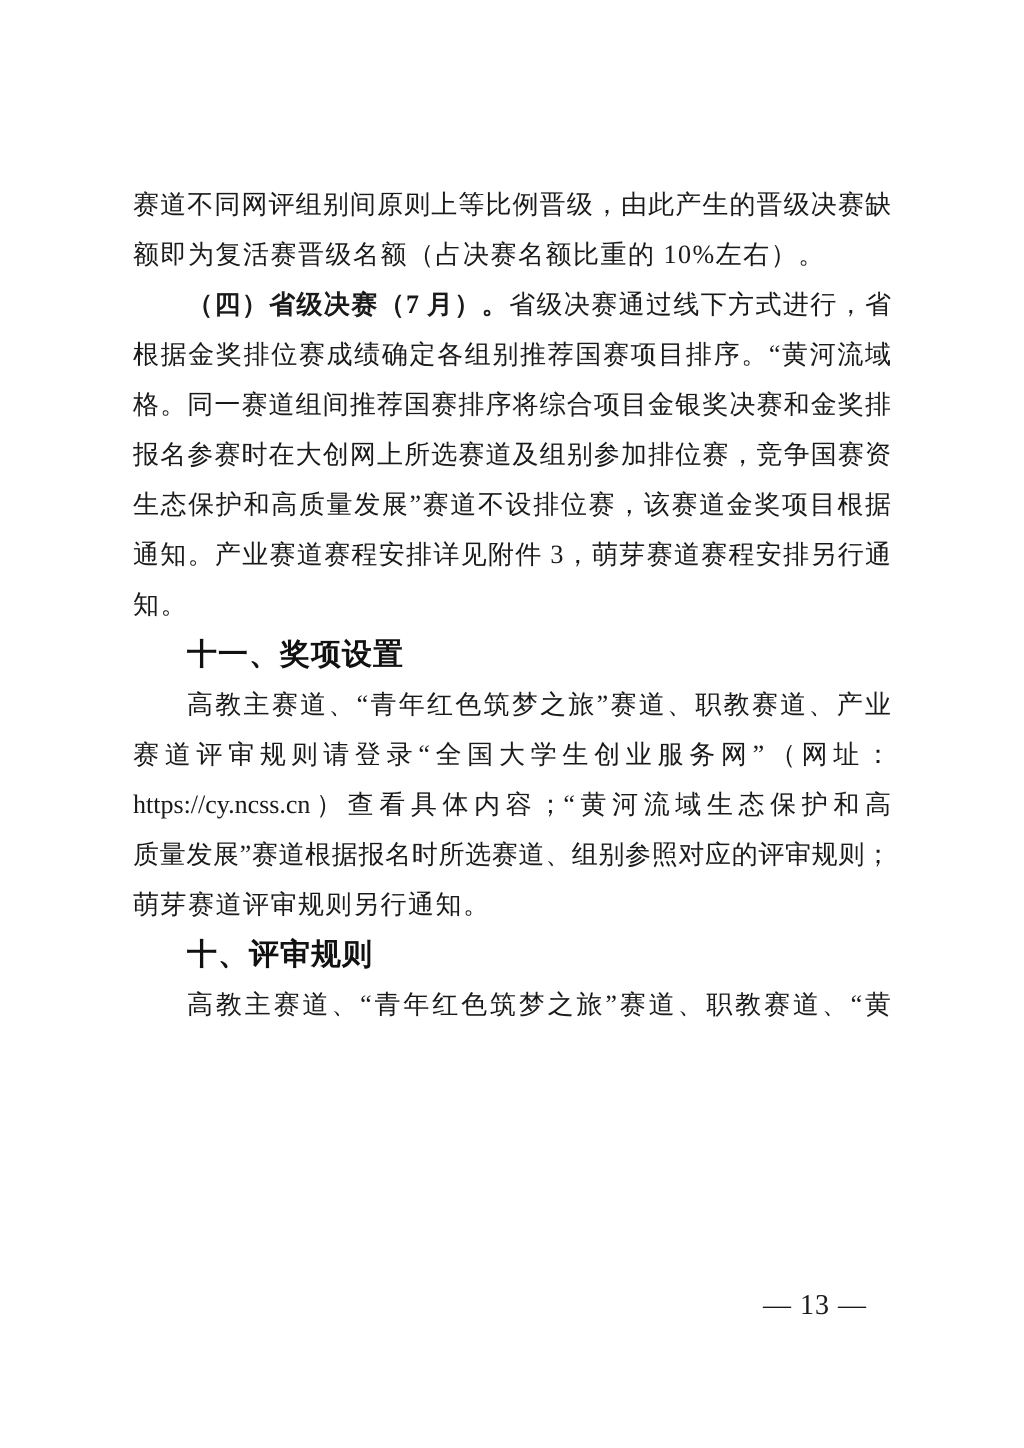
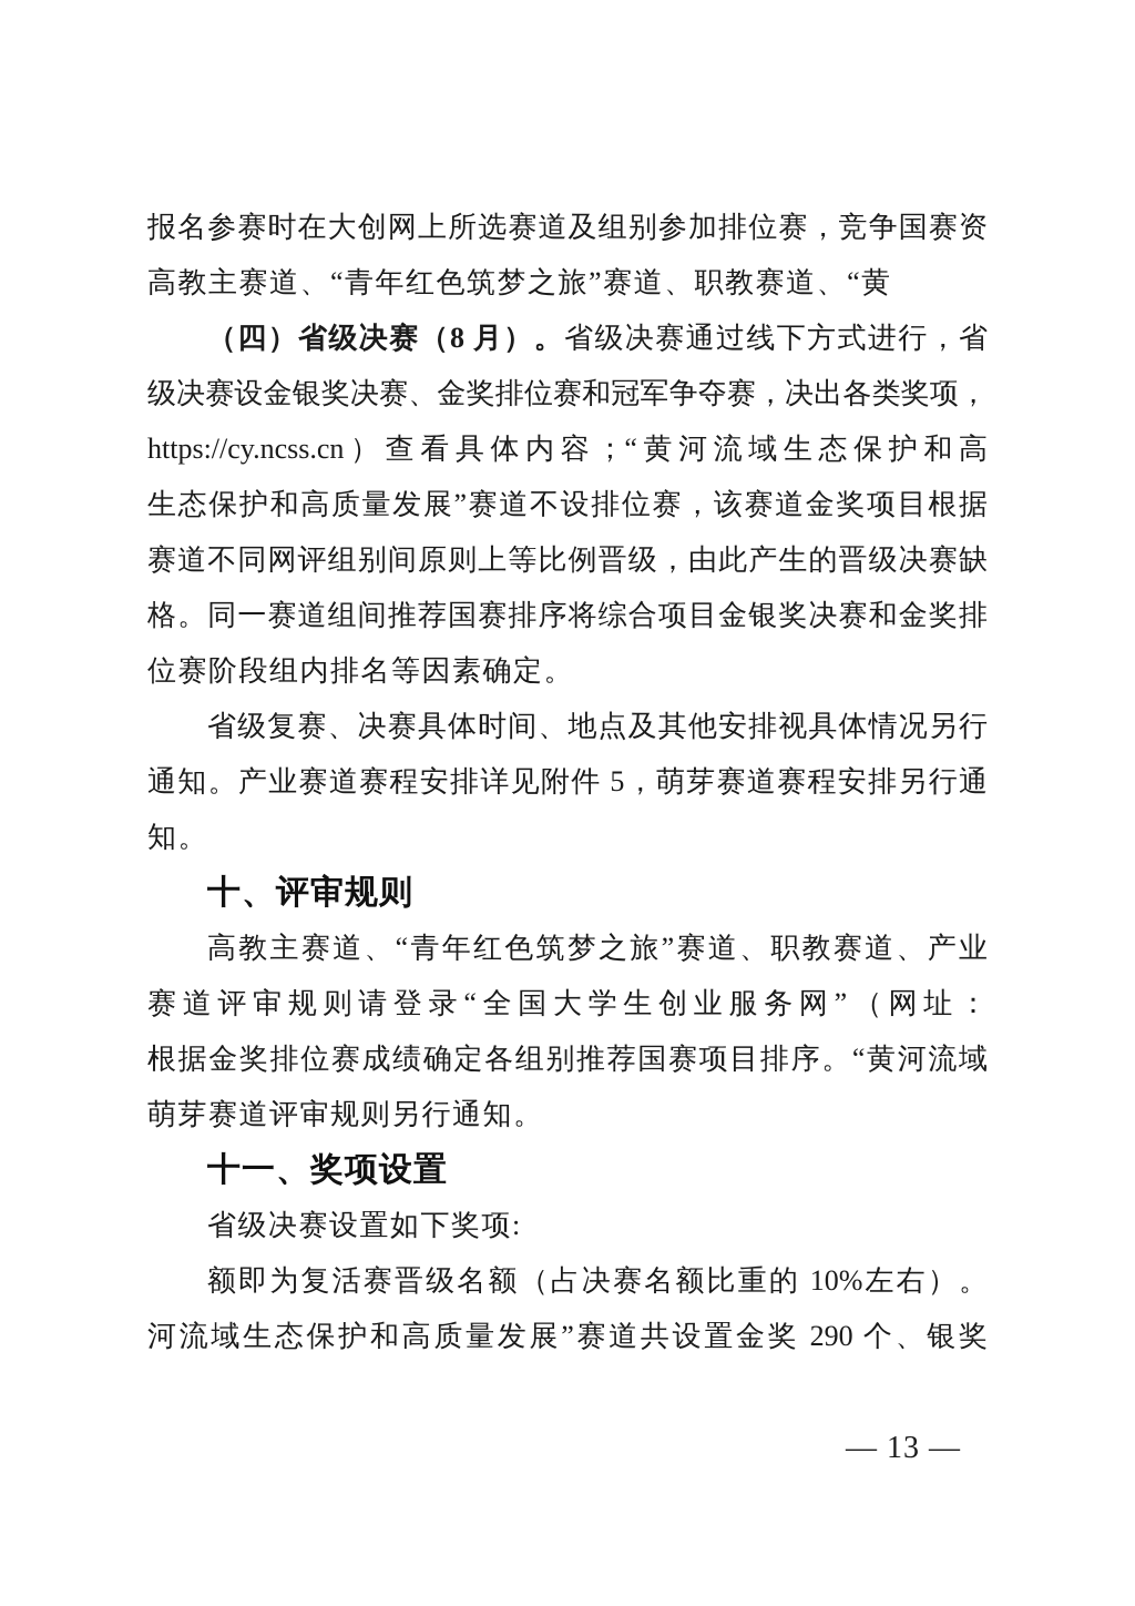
- 赛道不同网评组别间原则上等比例晋级，由此产生的晋级决赛缺
+ 报名参赛时在大创网上所选赛道及组别参加排位赛，竞争国赛资
- 额即为复活赛晋级名额（占决赛名额比重的 10%左右）。
+ 高教主赛道、“青年红色筑梦之旅”赛道、职教赛道、“黄
- （四）省级决赛（7 月）。省级决赛通过线下方式进行，省
+ （四）省级决赛（8 月）。省级决赛通过线下方式进行，省
+ 级决赛设金银奖决赛、金奖排位赛和冠军争夺赛，决出各类奖项，
- 根据金奖排位赛成绩确定各组别推荐国赛项目排序。“黄河流域
+ https://cy.ncss.cn）查看具体内容；“黄河流域生态保护和高
- 格。同一赛道组间推荐国赛排序将综合项目金银奖决赛和金奖排
+ 生态保护和高质量发展”赛道不设排位赛，该赛道金奖项目根据
- 报名参赛时在大创网上所选赛道及组别参加排位赛，竞争国赛资
+ 赛道不同网评组别间原则上等比例晋级，由此产生的晋级决赛缺
- 生态保护和高质量发展”赛道不设排位赛，该赛道金奖项目根据
+ 格。同一赛道组间推荐国赛排序将综合项目金银奖决赛和金奖排
+ 位赛阶段组内排名等因素确定。
+ 省级复赛、决赛具体时间、地点及其他安排视具体情况另行
- 通知。产业赛道赛程安排详见附件 3，萌芽赛道赛程安排另行通
+ 通知。产业赛道赛程安排详见附件 5，萌芽赛道赛程安排另行通
  知。
- 十一、奖项设置
+ 十、评审规则
  高教主赛道、“青年红色筑梦之旅”赛道、职教赛道、产业
  赛道评审规则请登录“全国大学生创业服务网”（网址：
- https://cy.ncss.cn）查看具体内容；“黄河流域生态保护和高
+ 根据金奖排位赛成绩确定各组别推荐国赛项目排序。“黄河流域
- 质量发展”赛道根据报名时所选赛道、组别参照对应的评审规则；
  萌芽赛道评审规则另行通知。
- 十、评审规则
+ 十一、奖项设置
+ 省级决赛设置如下奖项:
- 高教主赛道、“青年红色筑梦之旅”赛道、职教赛道、“黄
+ 额即为复活赛晋级名额（占决赛名额比重的 10%左右）。
+ 河流域生态保护和高质量发展”赛道共设置金奖 290 个、银奖
  — 13 —
